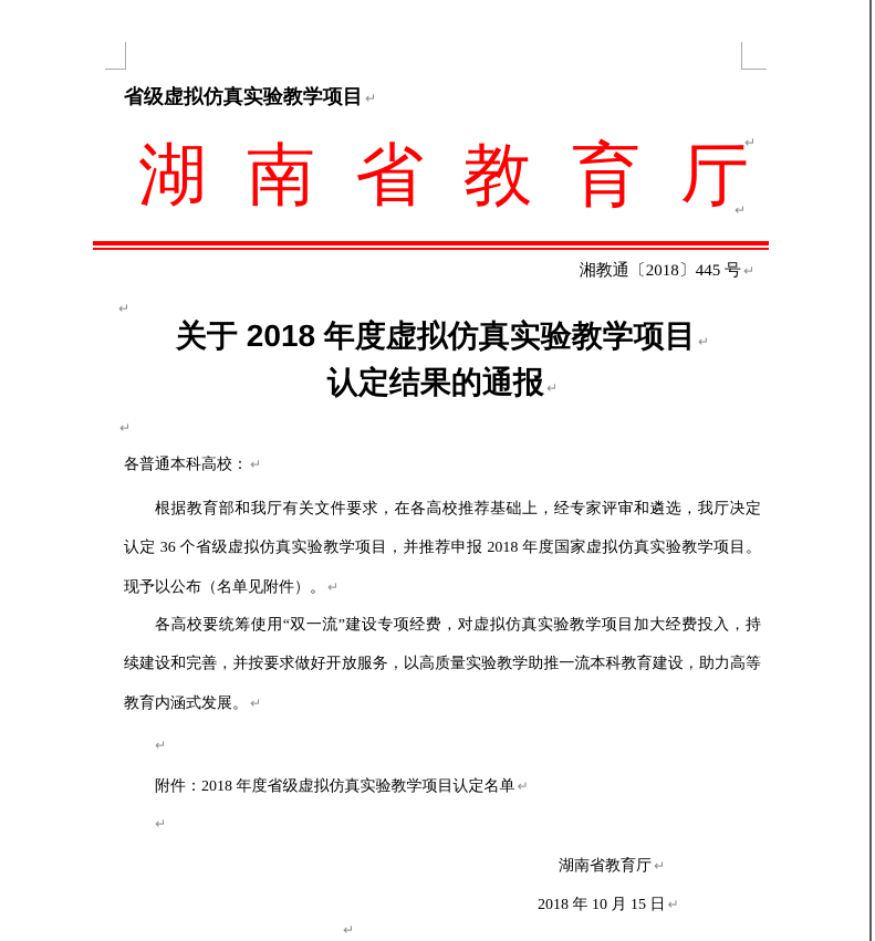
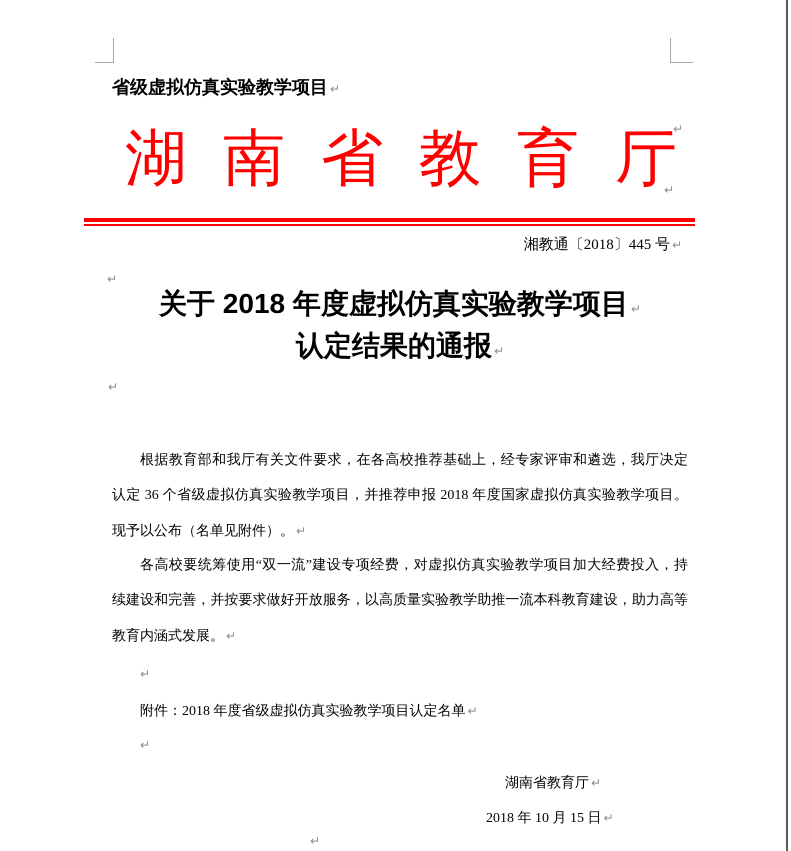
  省级虚拟仿真实验教学项目 ↵
  湖南省教育厅
  ↵
  ↵
  湘教通〔2018〕445 号 ↵
  ↵
  关于 2018 年度虚拟仿真实验教学项目 ↵
  认定结果的通报 ↵
  ↵
- 各普通本科高校： ↵
  根据教育部和我厅有关文件要求，在各高校推荐基础上，经专家评审和遴选，我厅决定
  认定 36 个省级虚拟仿真实验教学项目，并推荐申报 2018 年度国家虚拟仿真实验教学项目。
  现予以公布（名单见附件）。 ↵
  各高校要统筹使用“双一流”建设专项经费，对虚拟仿真实验教学项目加大经费投入，持
  续建设和完善，并按要求做好开放服务，以高质量实验教学助推一流本科教育建设，助力高等
  教育内涵式发展。 ↵
  ↵
  附件：2018 年度省级虚拟仿真实验教学项目认定名单 ↵
  ↵
  湖南省教育厅 ↵
  2018 年 10 月 15 日 ↵
  ↵
